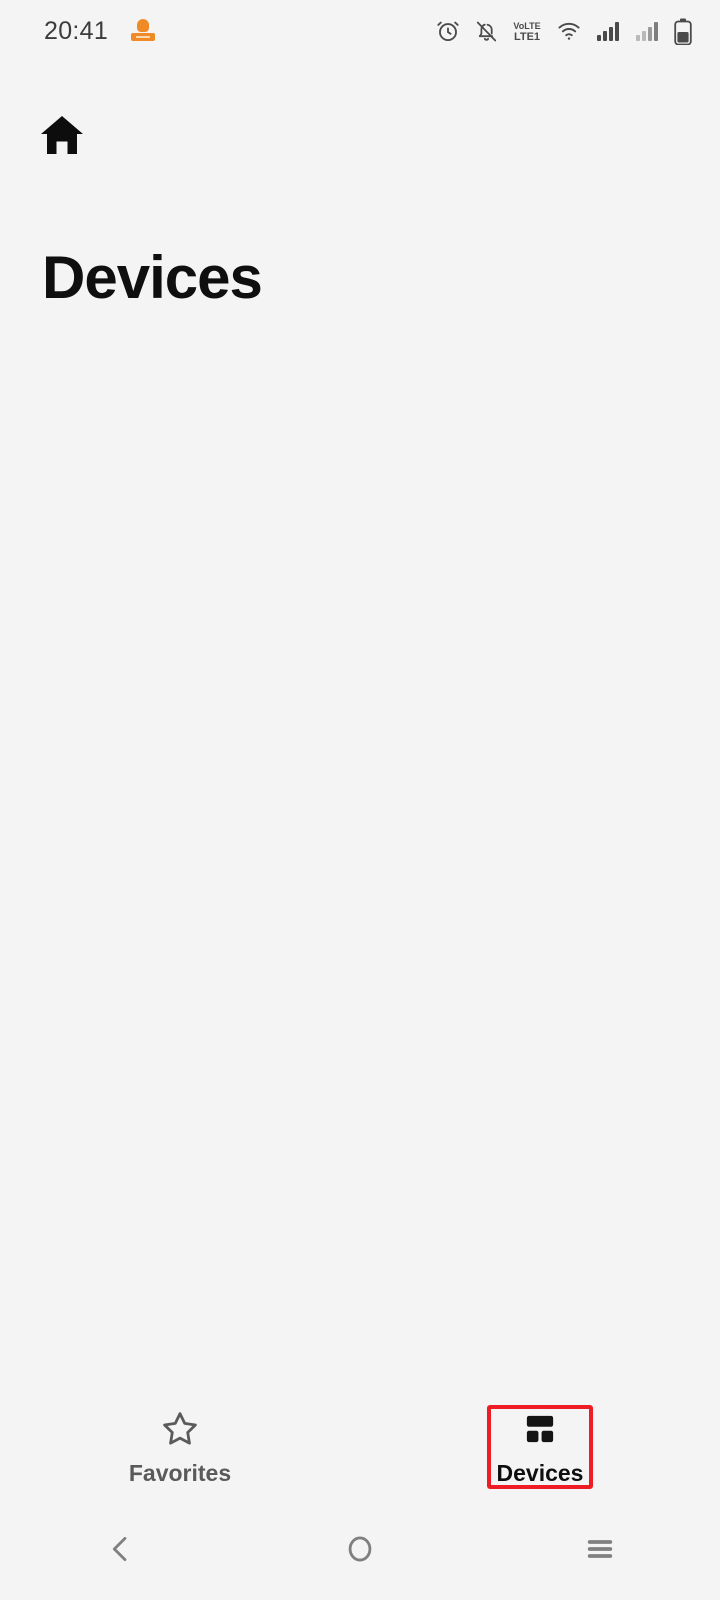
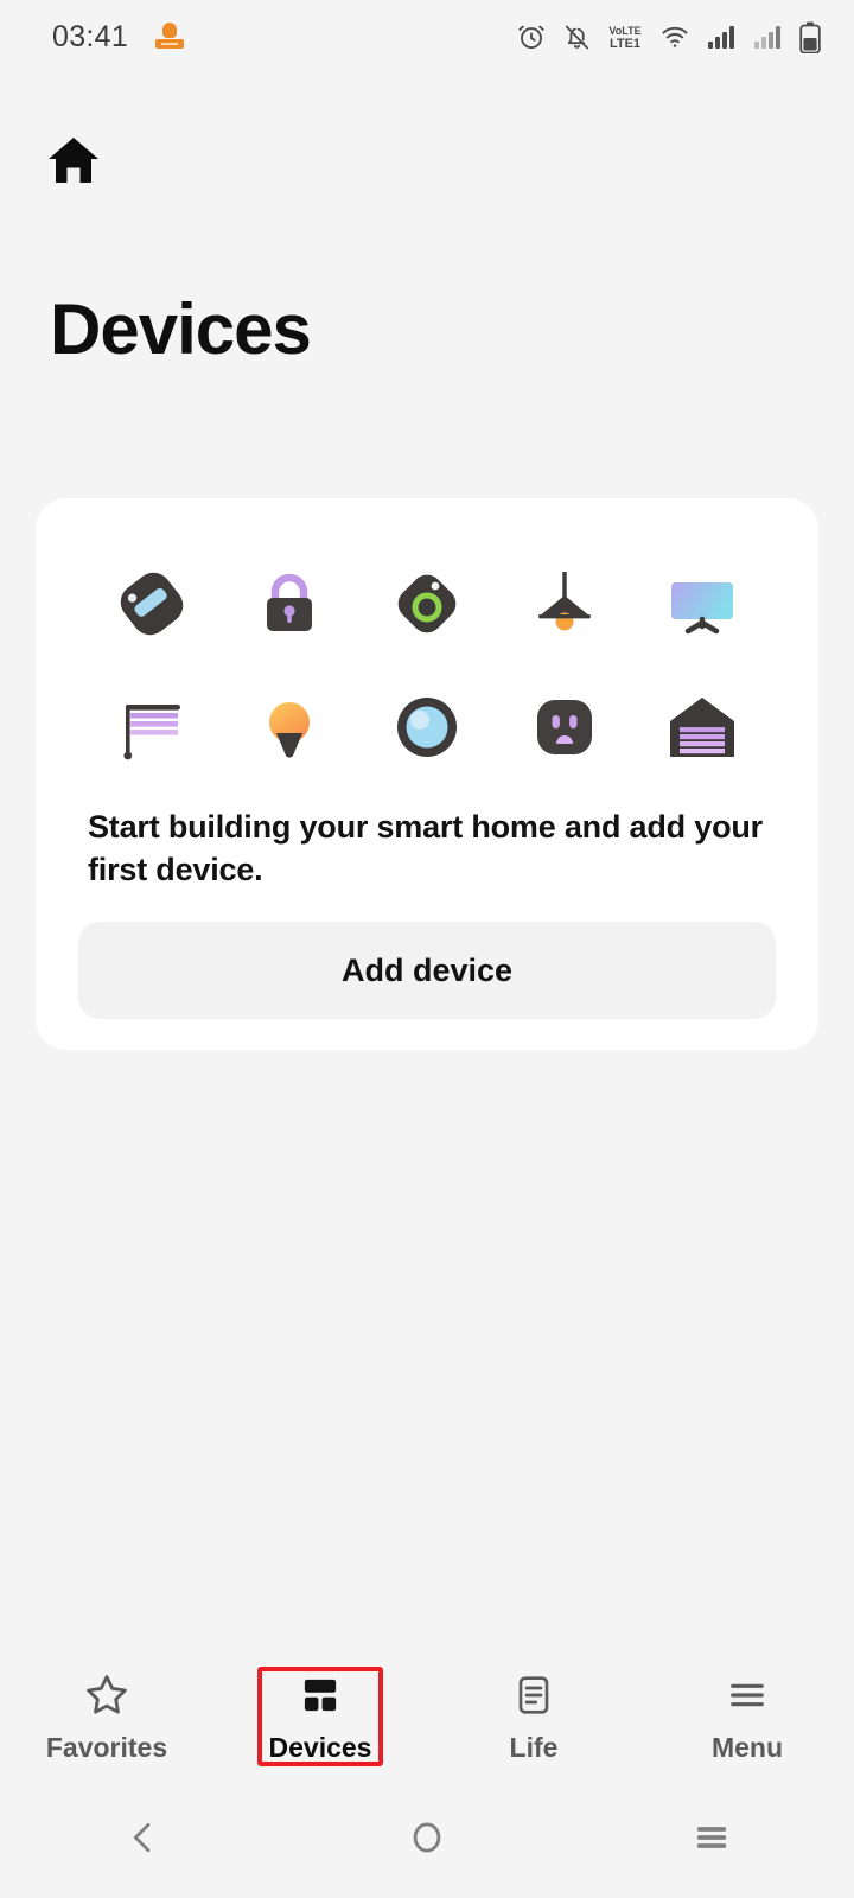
- 20:41
+ 03:41
  VoLTE
  LTE1
  Devices
+ Start building your smart home and add your first device.
+ Add device
  Favorites
  Devices
+ Life
+ Menu
